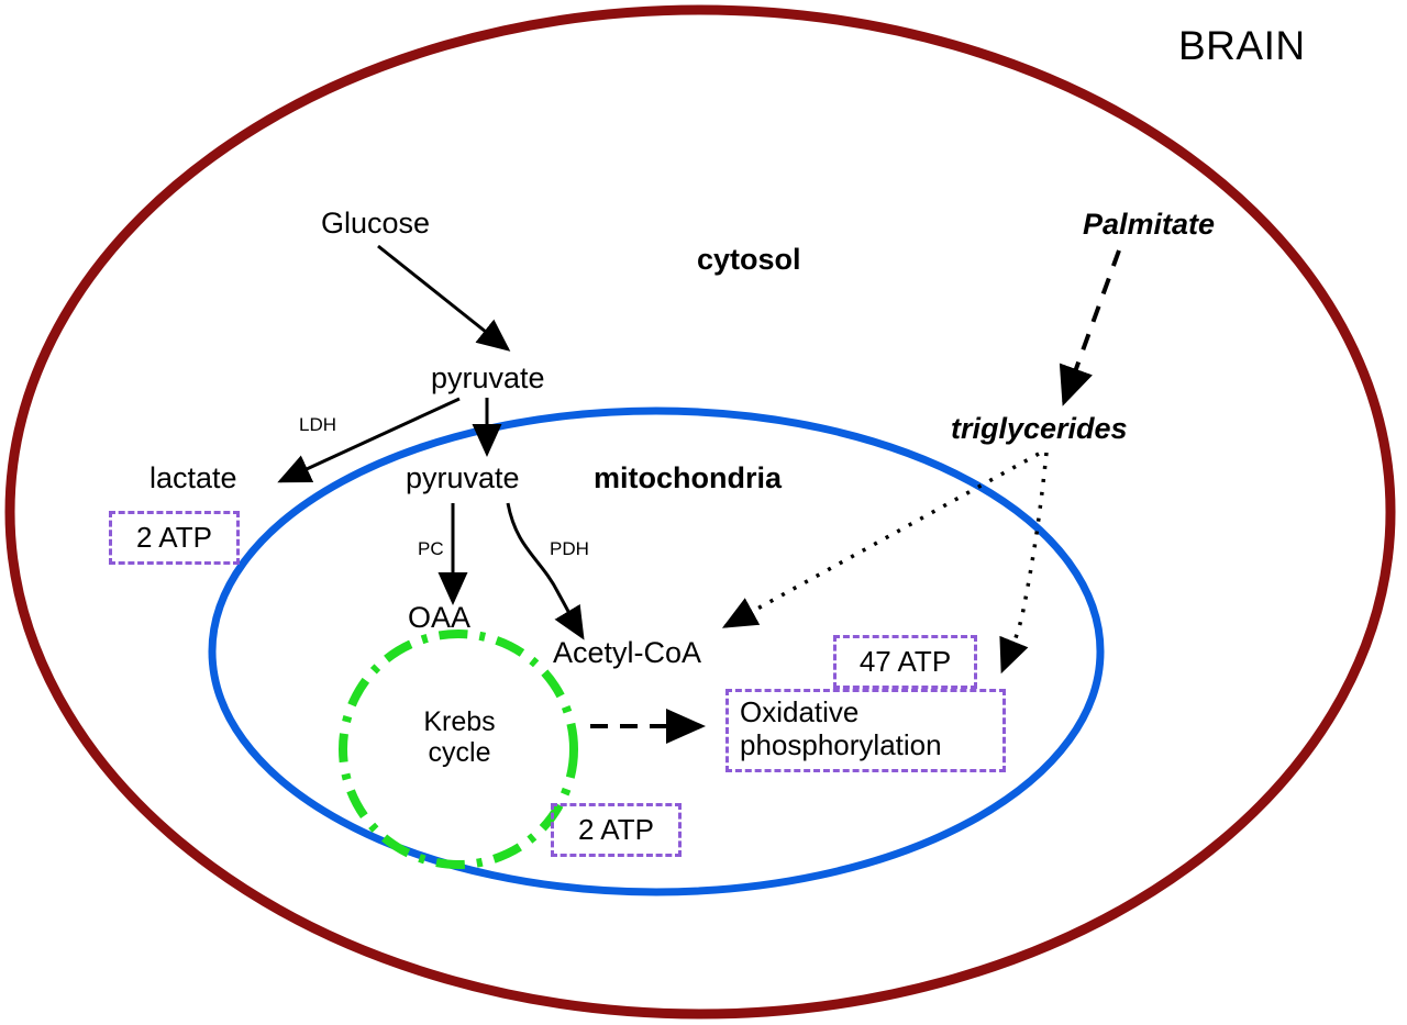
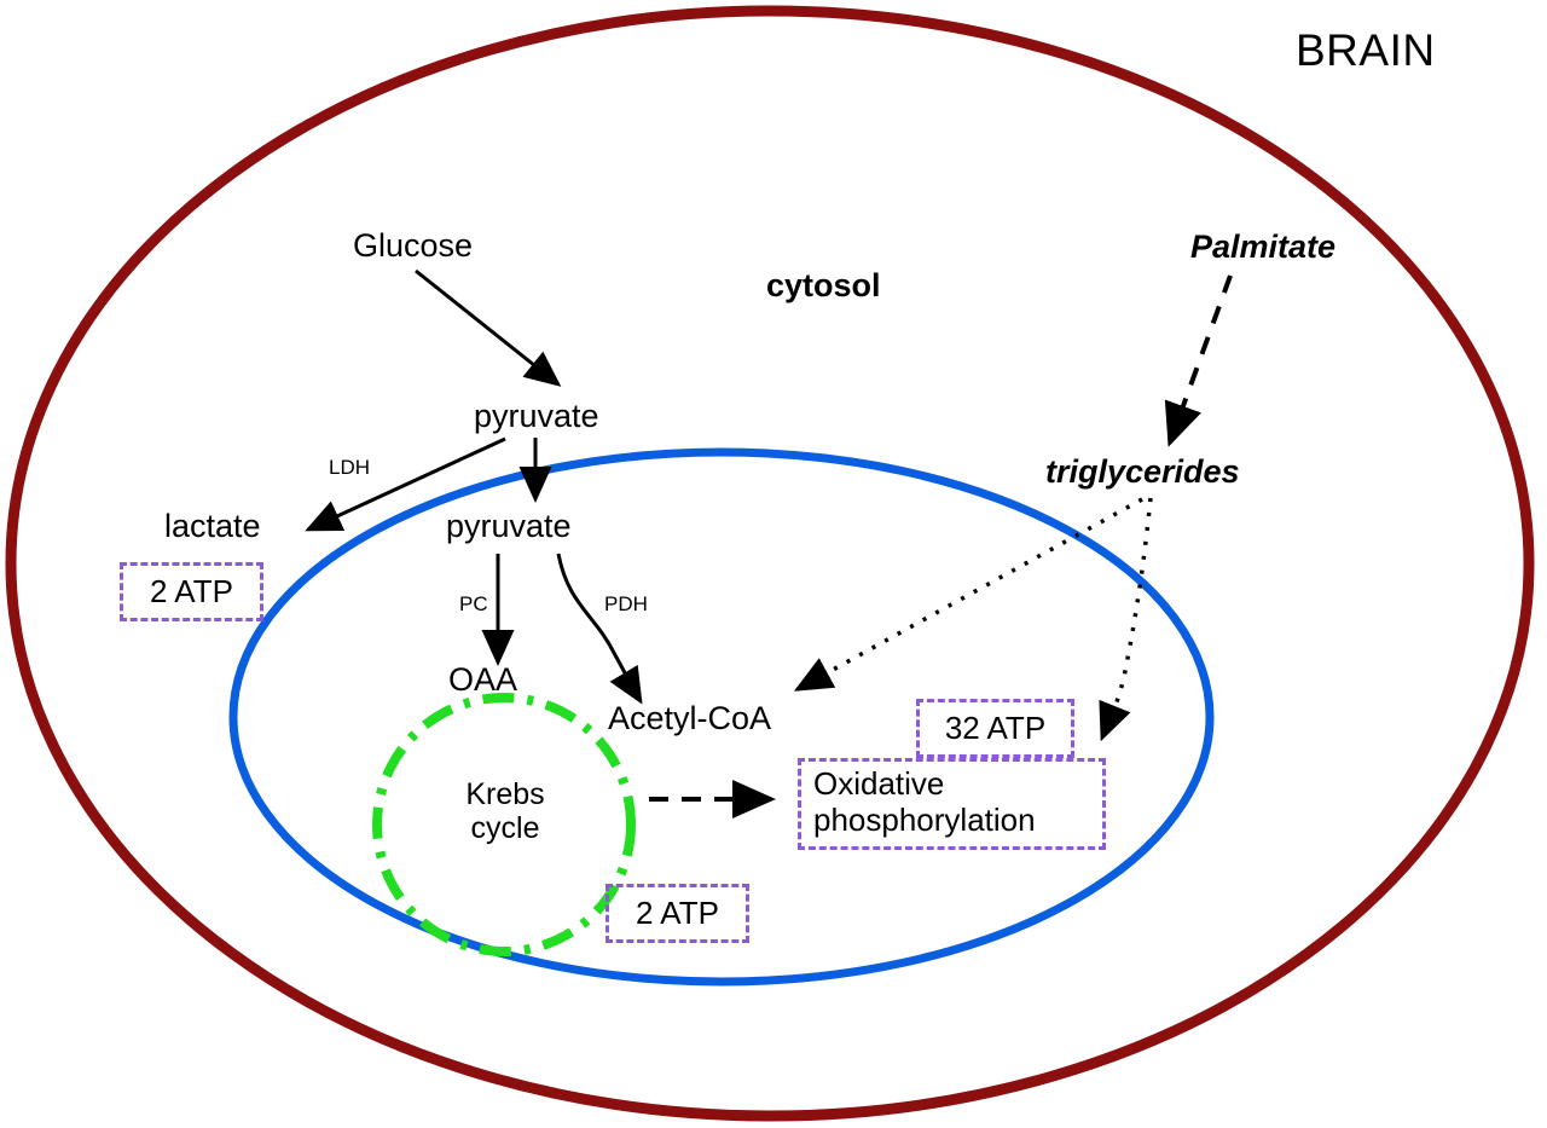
  BRAIN
  cytosol
- mitochondria
  Glucose
  pyruvate
  lactate
  pyruvate
  OAA
  Acetyl-CoA
  Palmitate
  triglycerides
  LDH
  PC
  PDH
  Krebs
  cycle
  2 ATP
  2 ATP
- 47 ATP
+ 32 ATP
  Oxidative
  phosphorylation
